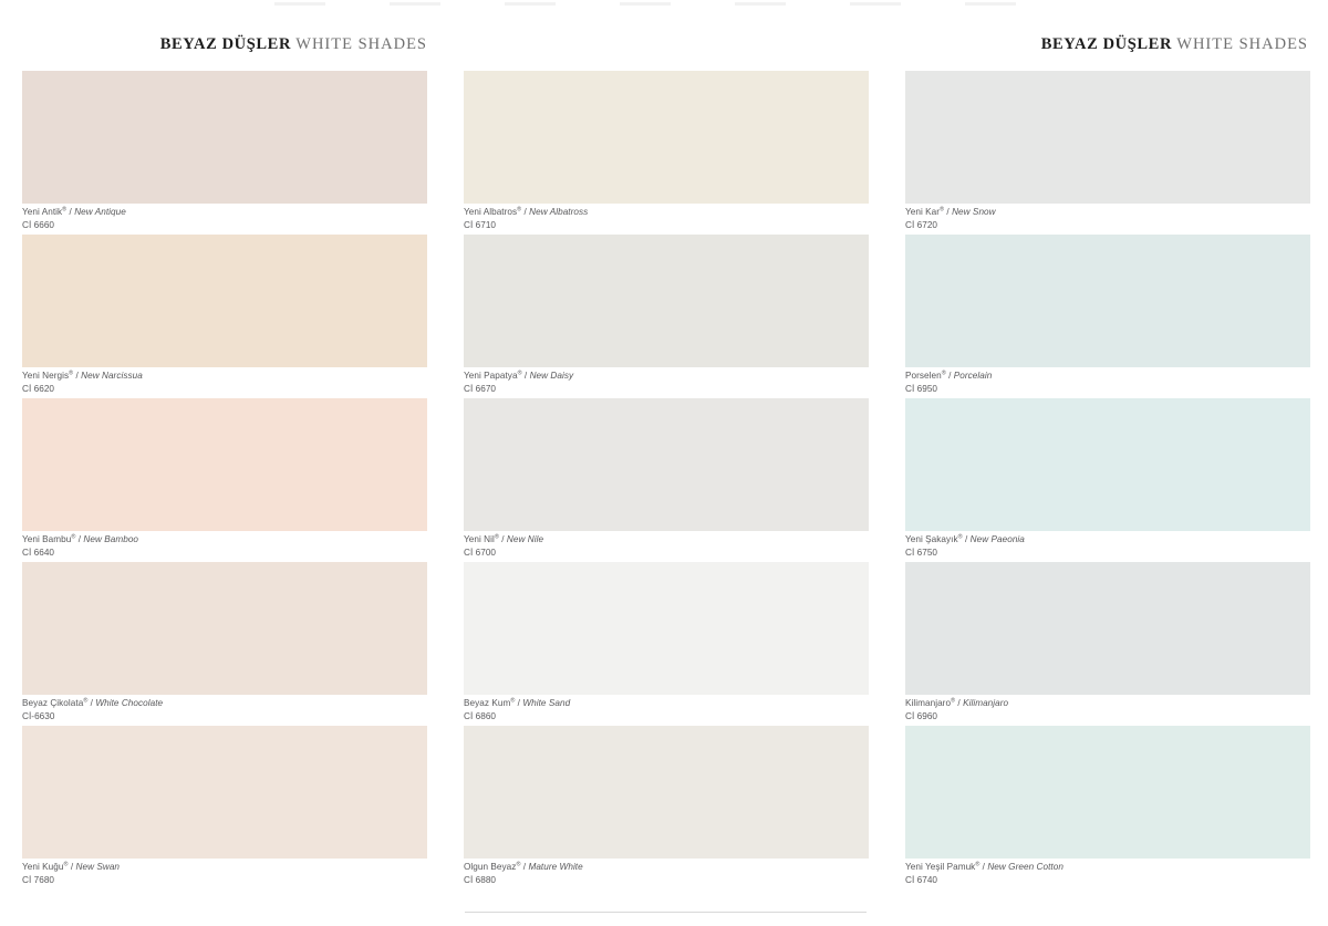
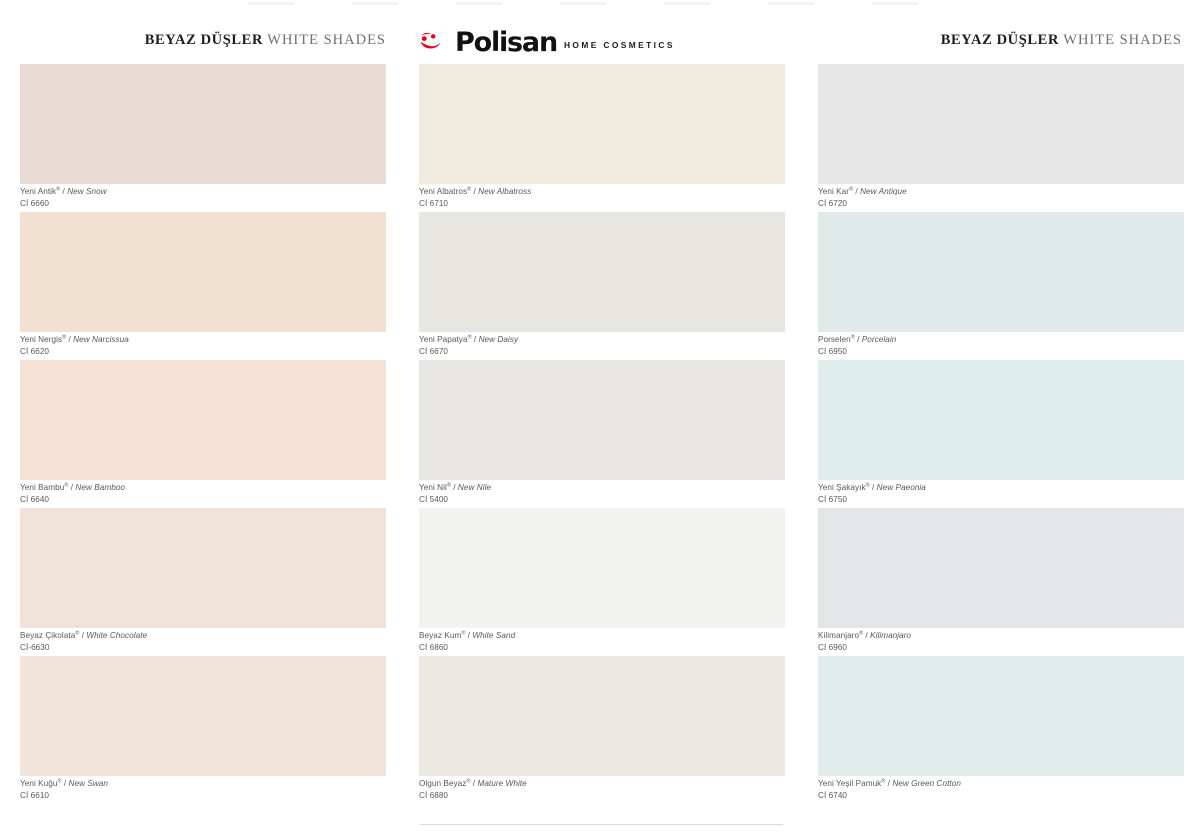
  BEYAZ DÜŞLER WHITE SHADES
+ Polisan
+ HOME COSMETICS
  BEYAZ DÜŞLER WHITE SHADES
- Yeni Antik / New Antique
+ Yeni Antik / New Snow
  Cİ 6660
  Yeni Albatros / New Albatross
  Cİ 6710
- Yeni Kar / New Snow
+ Yeni Kar / New Antique
  Cİ 6720
  Yeni Nergis / New Narcissua
  Cİ 6620
  Yeni Papatya / New Daisy
  Cİ 6670
  Porselen / Porcelain
  Cİ 6950
  Yeni Bambu / New Bamboo
  Cİ 6640
  Yeni Nil / New Nile
- Cİ 6700
+ Cİ 5400
  Yeni Şakayık / New Paeonia
  Cİ 6750
  Beyaz Çikolata / White Chocolate
  Cİ-6630
  Beyaz Kum / White Sand
  Cİ 6860
  Kilimanjaro / Kilimanjaro
  Cİ 6960
  Yeni Kuğu / New Swan
- Cİ 7680
+ Cİ 6610
  Olgun Beyaz / Mature White
  Cİ 6880
  Yeni Yeşil Pamuk / New Green Cotton
  Cİ 6740
